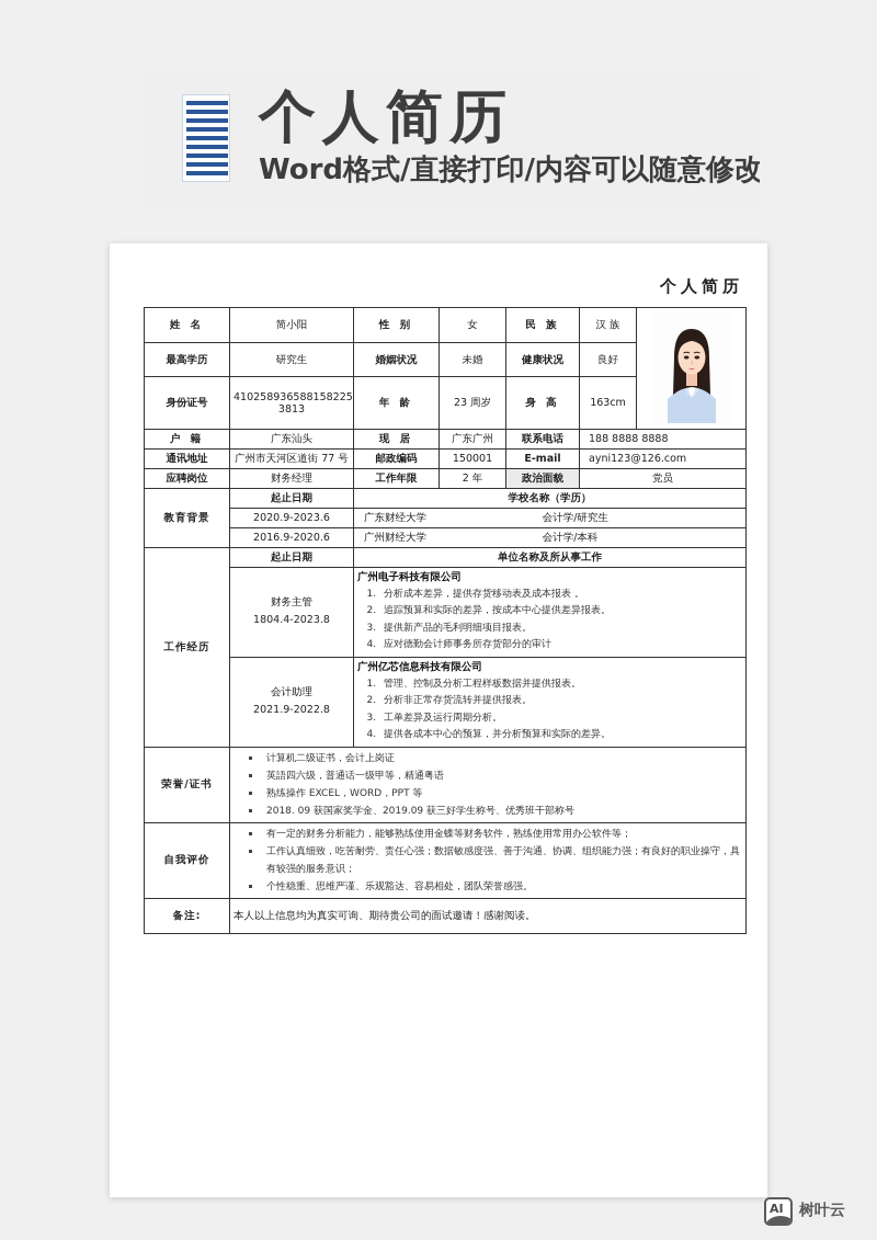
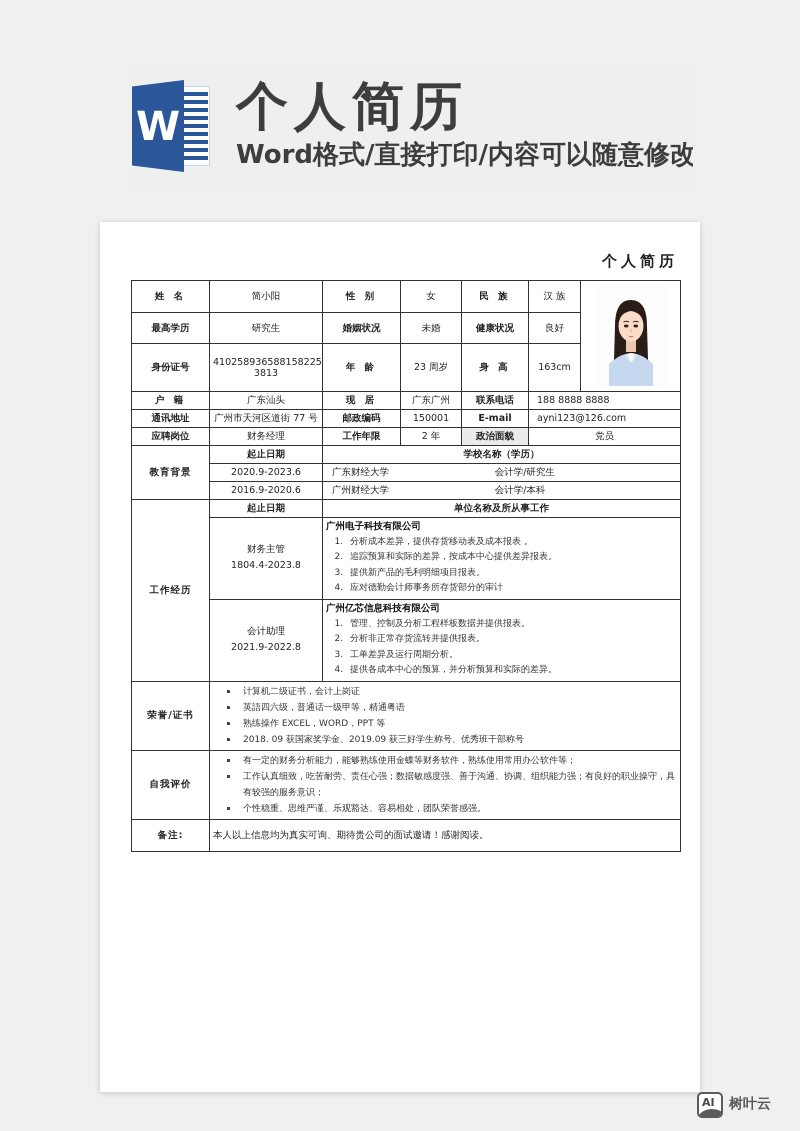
+ W
  个人简历
  Word格式/直接打印/内容可以随意修改
  个人简历
  姓 名	简小阳	性 别	女	民 族	汉 族
  最高学历	研究生	婚姻状况	未婚	健康状况	良好
  身份证号	410258936588158225 3813	年 龄	23 周岁	身 高	163cm
  户 籍	广东汕头	现 居	广东广州	联系电话	188 8888 8888
  通讯地址	广州市天河区道街 77 号	邮政编码	150001	E-mail	ayni123@126.com
  应聘岗位	财务经理	工作年限	2 年	政治面貌	党员
  教育背景	起止日期	学校名称（学历）
  2020.9-2023.6	广东财经大学 会计学/研究生
  2016.9-2020.6	广州财经大学 会计学/本科
  工作经历	起止日期	单位名称及所从事工作
  财务主管 1804.4-2023.8	广州电子科技有限公司 分析成本差异，提供存货移动表及成本报表 。 追踪预算和实际的差异，按成本中心提供差异报表。 提供新产品的毛利明细项目报表。 应对德勤会计师事务所存货部分的审计
  会计助理 2021.9-2022.8	广州亿芯信息科技有限公司 管理、控制及分析工程样板数据并提供报表。 分析非正常存货流转并提供报表。 工单差异及运行周期分析。 提供各成本中心的预算，并分析预算和实际的差异。
  荣誉/证书	计算机二级证书，会计上岗证 英語四六级，普通话一级甲等，精通粤语 熟练操作 EXCEL，WORD，PPT 等 2018. 09 获国家奖学金、2019.09 获三好学生称号、优秀班干部称号
  自我评价	有一定的财务分析能力，能够熟练使用金蝶等财务软件，熟练使用常用办公软件等； 工作认真细致，吃苦耐劳、责任心强；数据敏感度强、善于沟通、协调、组织能力强；有良好的职业操守，具有较强的服务意识； 个性稳重、思维严谨、乐观豁达、容易相处，团队荣誉感强。
  备注:	本人以上信息均为真实可询、期待贵公司的面试邀请！感谢阅读。
  AI
  树叶云
